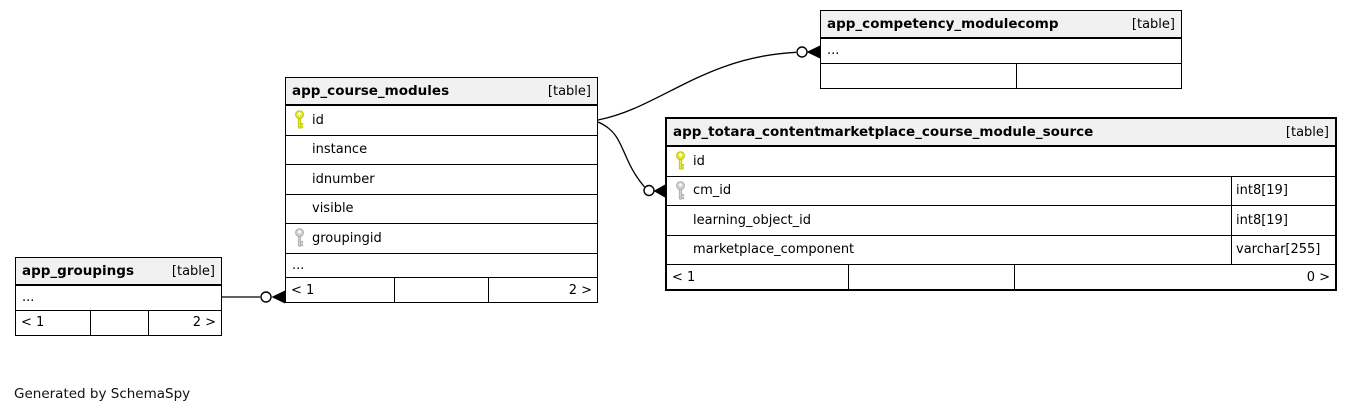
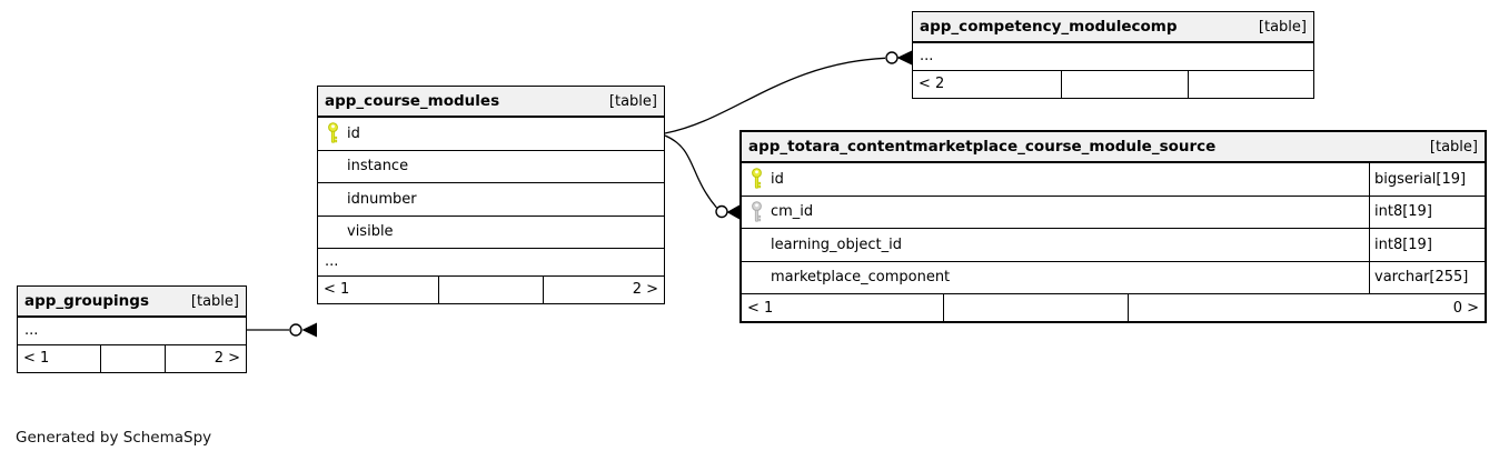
  app_competency_modulecomp
  [table]
  ...
+ < 2
  app_course_modules
  [table]
  id
  instance
  idnumber
  visible
- groupingid
  ...
  < 1
  2 >
  app_totara_contentmarketplace_course_module_source
  [table]
  id
+ bigserial[19]
  cm_id
  int8[19]
  learning_object_id
  int8[19]
  marketplace_component
  varchar[255]
  < 1
  0 >
  app_groupings
  [table]
  ...
  < 1
  2 >
  Generated by SchemaSpy
